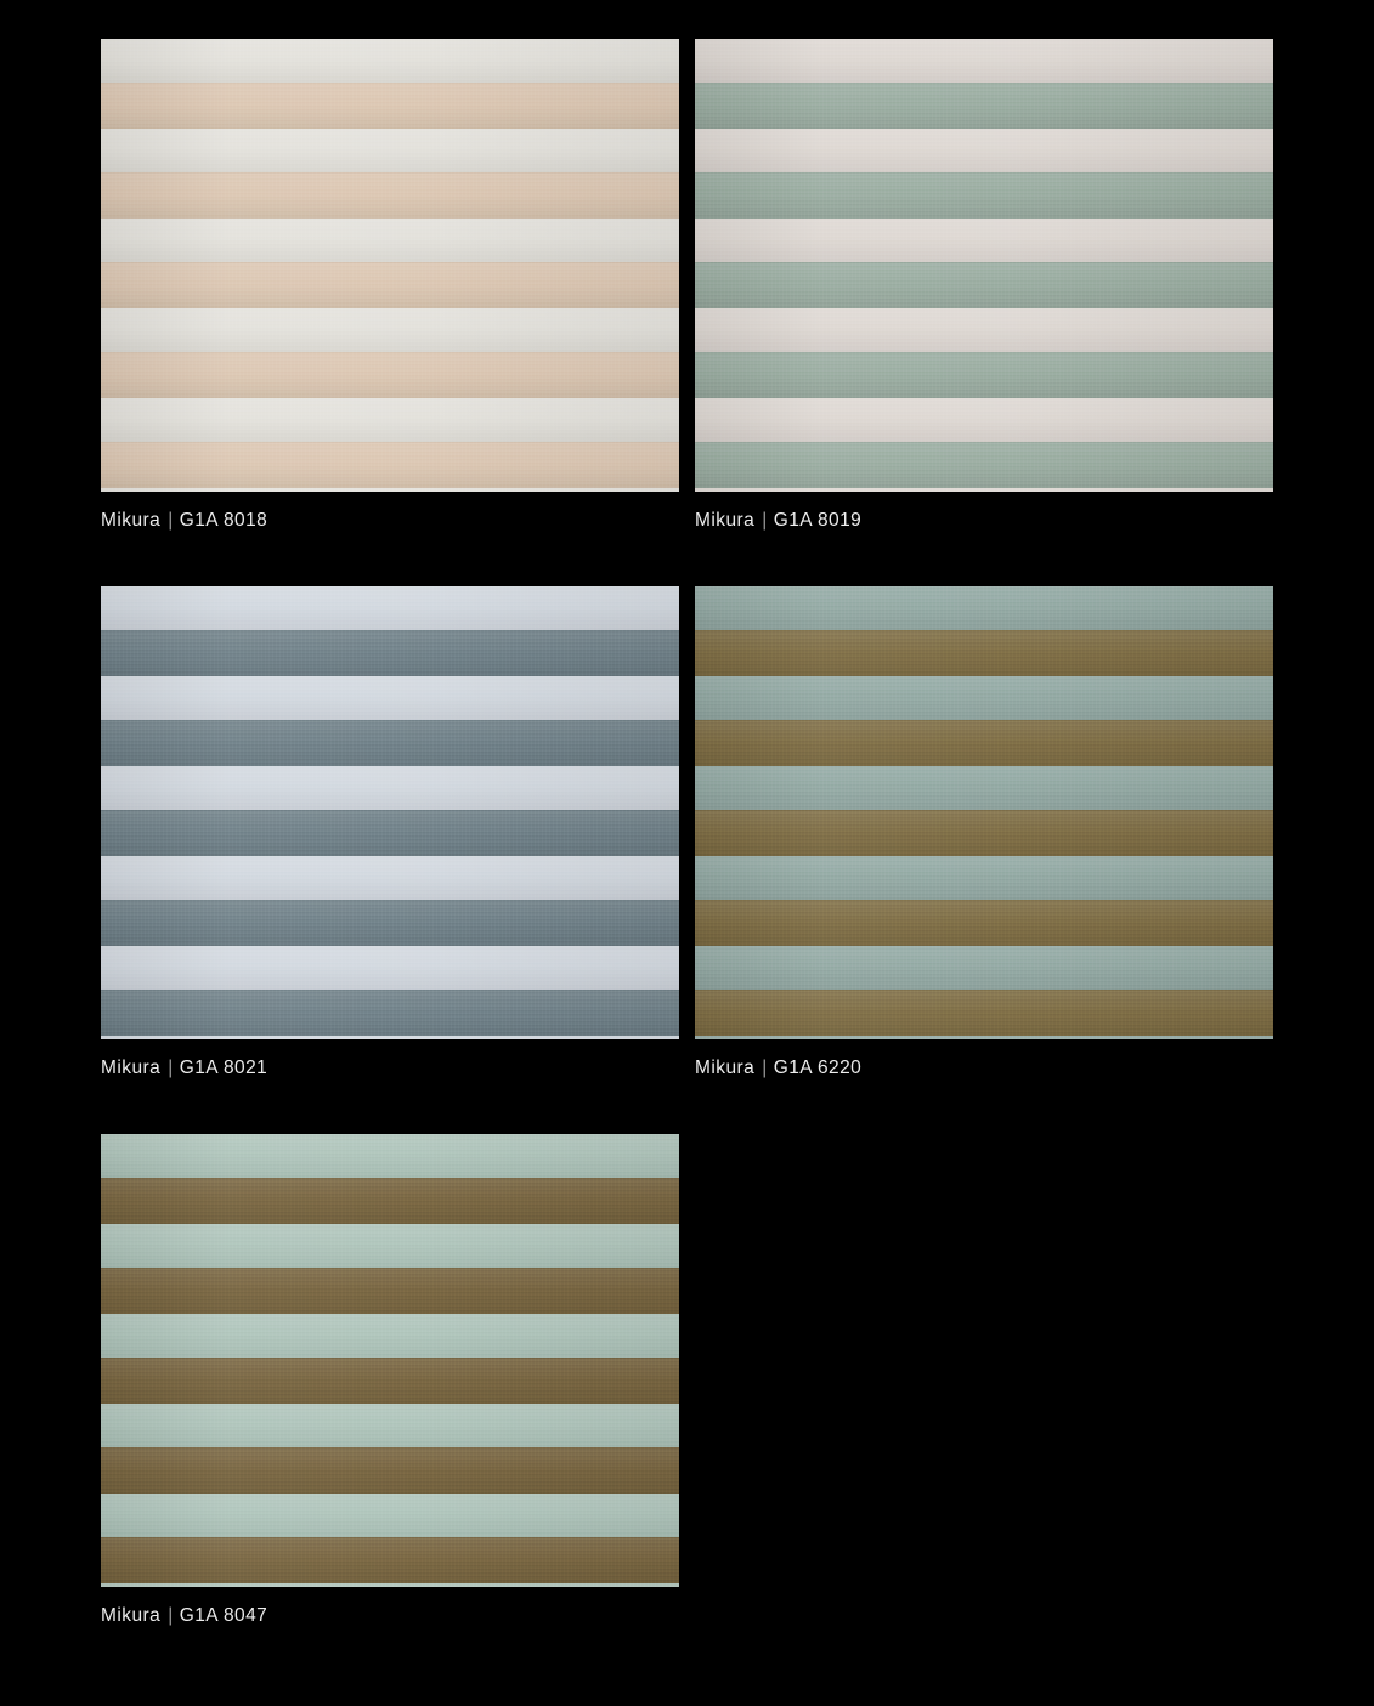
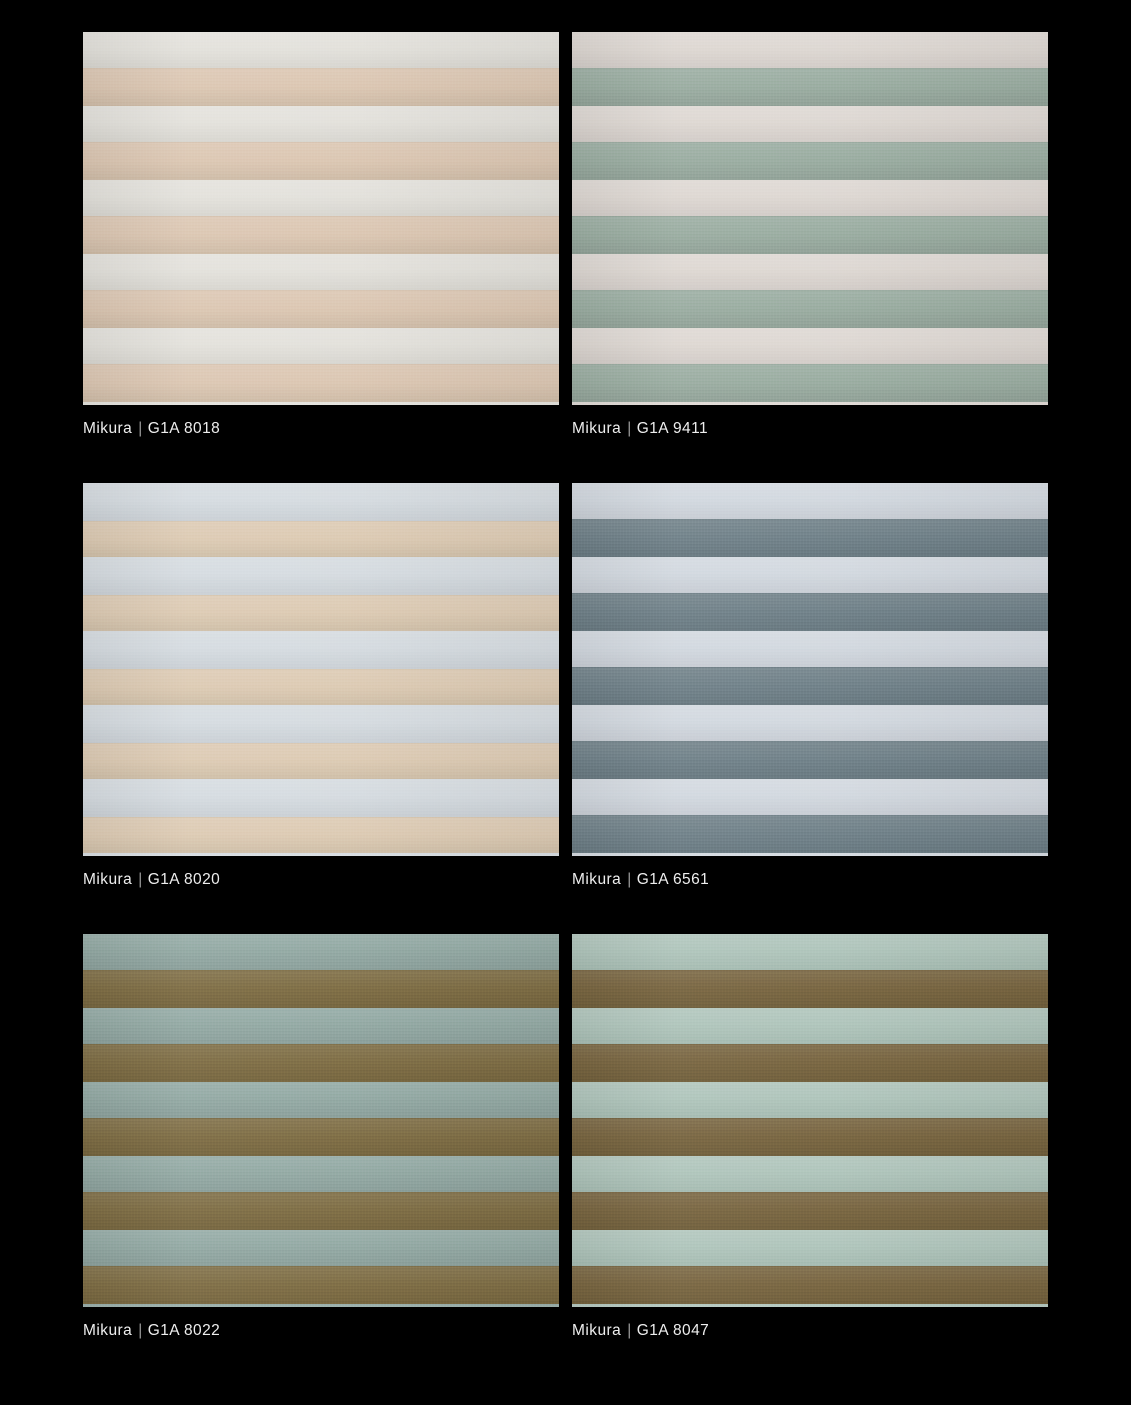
  Mikura | G1A 8018
- Mikura | G1A 8019
+ Mikura | G1A 9411
+ Mikura | G1A 8020
- Mikura | G1A 8021
+ Mikura | G1A 6561
- Mikura | G1A 6220
+ Mikura | G1A 8022
  Mikura | G1A 8047
